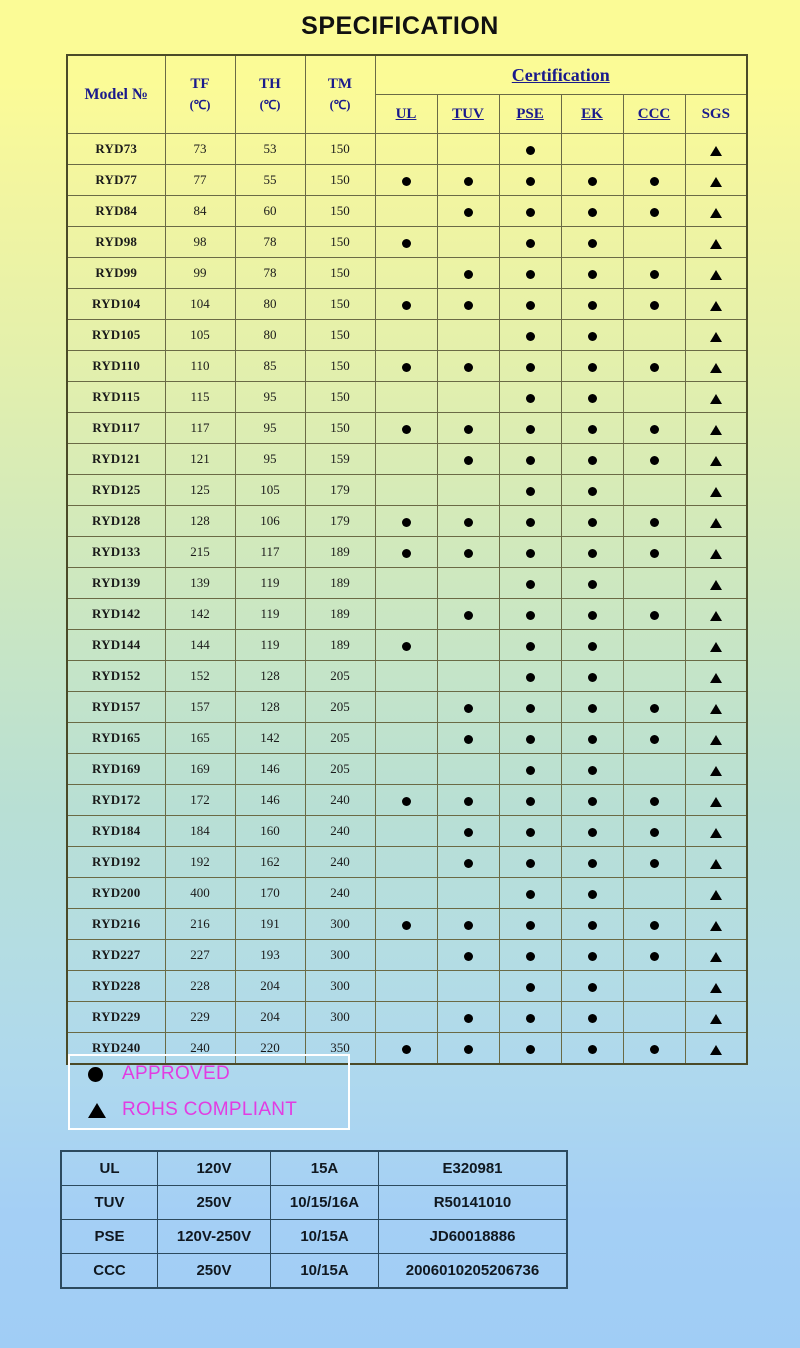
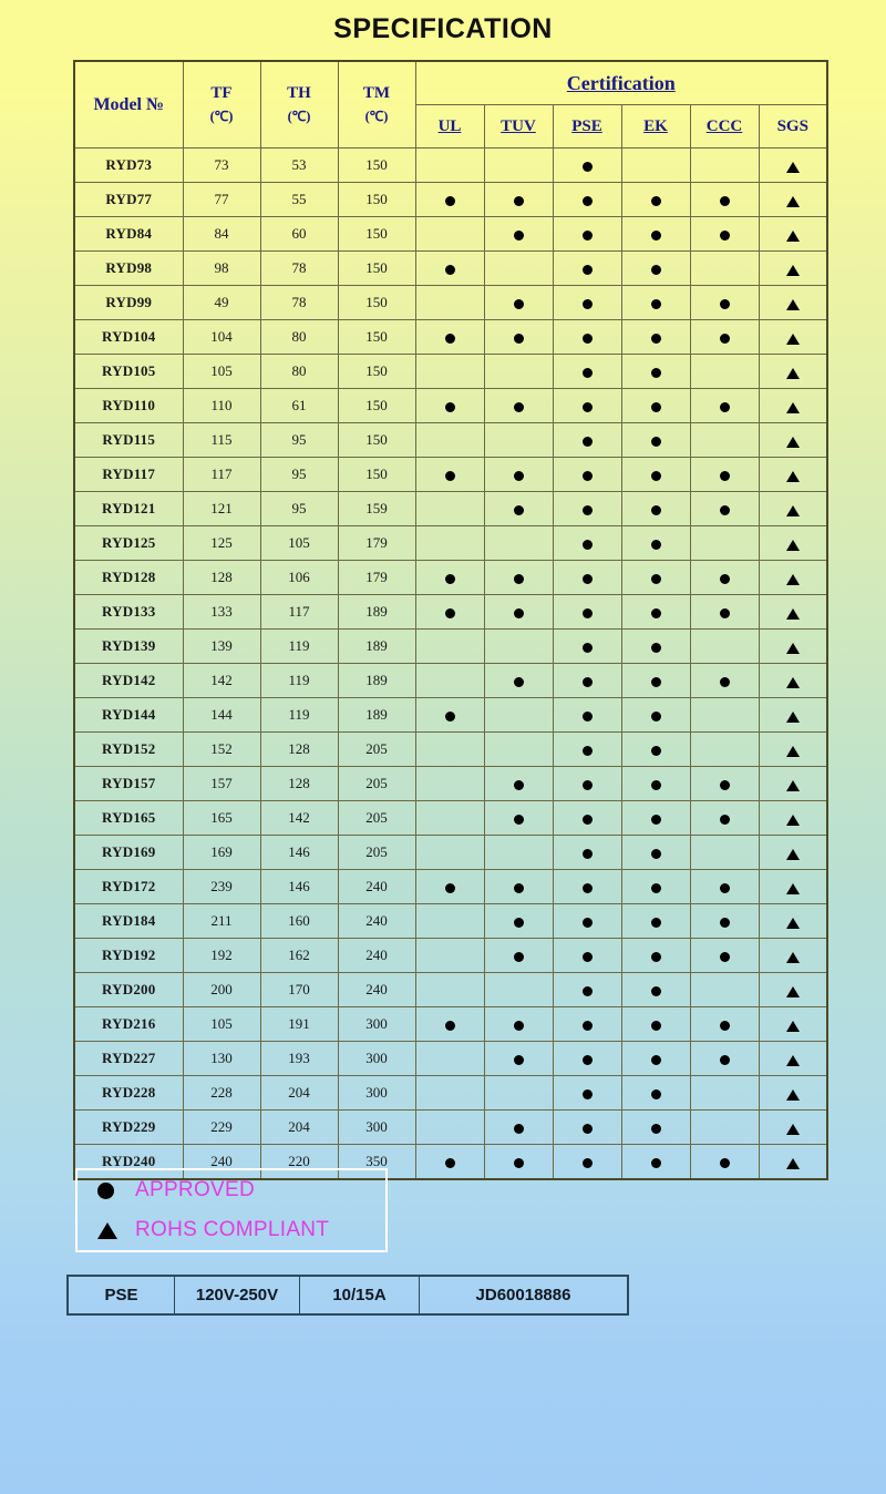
  SPECIFICATION
  Model №	TF (℃)	TH (℃)	TM (℃)	Certification
  UL	TUV	PSE	EK	CCC	SGS
  RYD73	73	53	150
  RYD77	77	55	150
  RYD84	84	60	150
  RYD98	98	78	150
- RYD99	99	78	150
+ RYD99	49	78	150
  RYD104	104	80	150
  RYD105	105	80	150
- RYD110	110	85	150
+ RYD110	110	61	150
  RYD115	115	95	150
  RYD117	117	95	150
  RYD121	121	95	159
  RYD125	125	105	179
  RYD128	128	106	179
- RYD133	215	117	189
+ RYD133	133	117	189
  RYD139	139	119	189
  RYD142	142	119	189
  RYD144	144	119	189
  RYD152	152	128	205
  RYD157	157	128	205
  RYD165	165	142	205
  RYD169	169	146	205
- RYD172	172	146	240
+ RYD172	239	146	240
- RYD184	184	160	240
+ RYD184	211	160	240
  RYD192	192	162	240
- RYD200	400	170	240
+ RYD200	200	170	240
- RYD216	216	191	300
+ RYD216	105	191	300
- RYD227	227	193	300
+ RYD227	130	193	300
  RYD228	228	204	300
  RYD229	229	204	300
  RYD240	240	220	350
  APPROVED
  ROHS COMPLIANT
- UL	120V	15A	E320981
- TUV	250V	10/15/16A	R50141010
  PSE	120V-250V	10/15A	JD60018886
- CCC	250V	10/15A	2006010205206736
